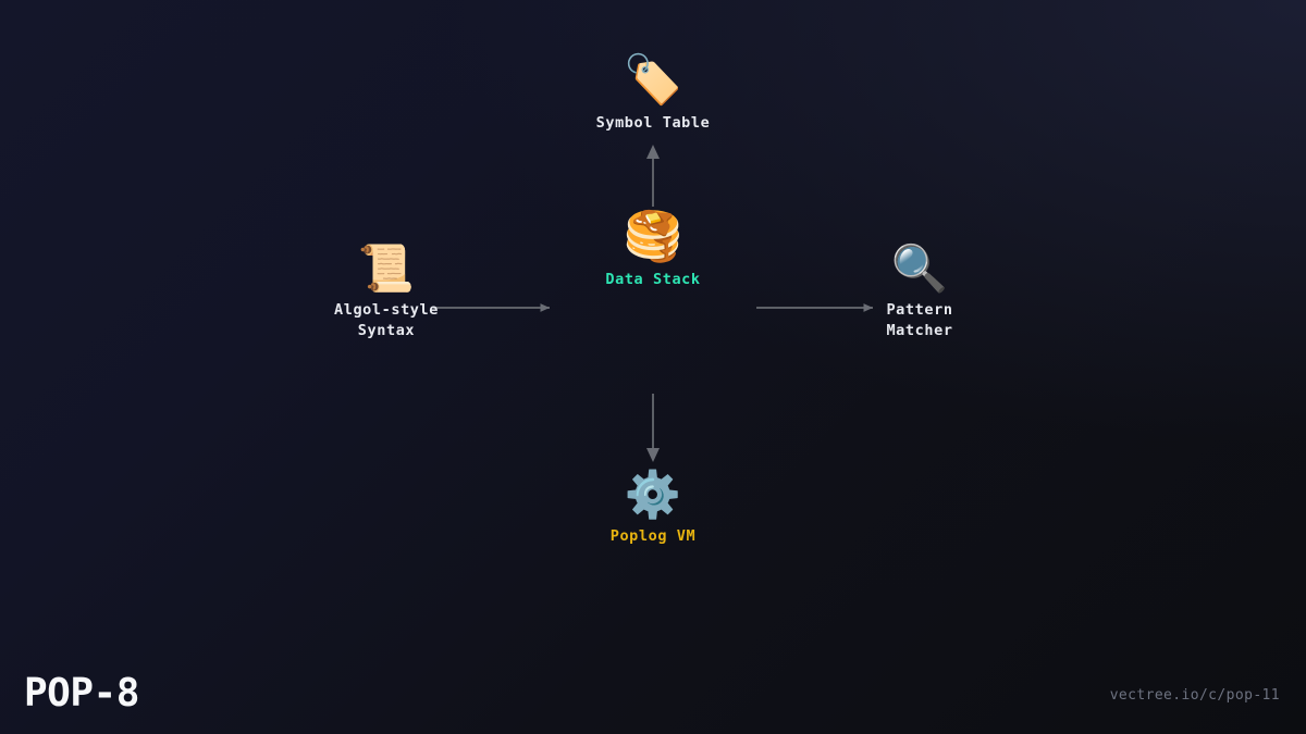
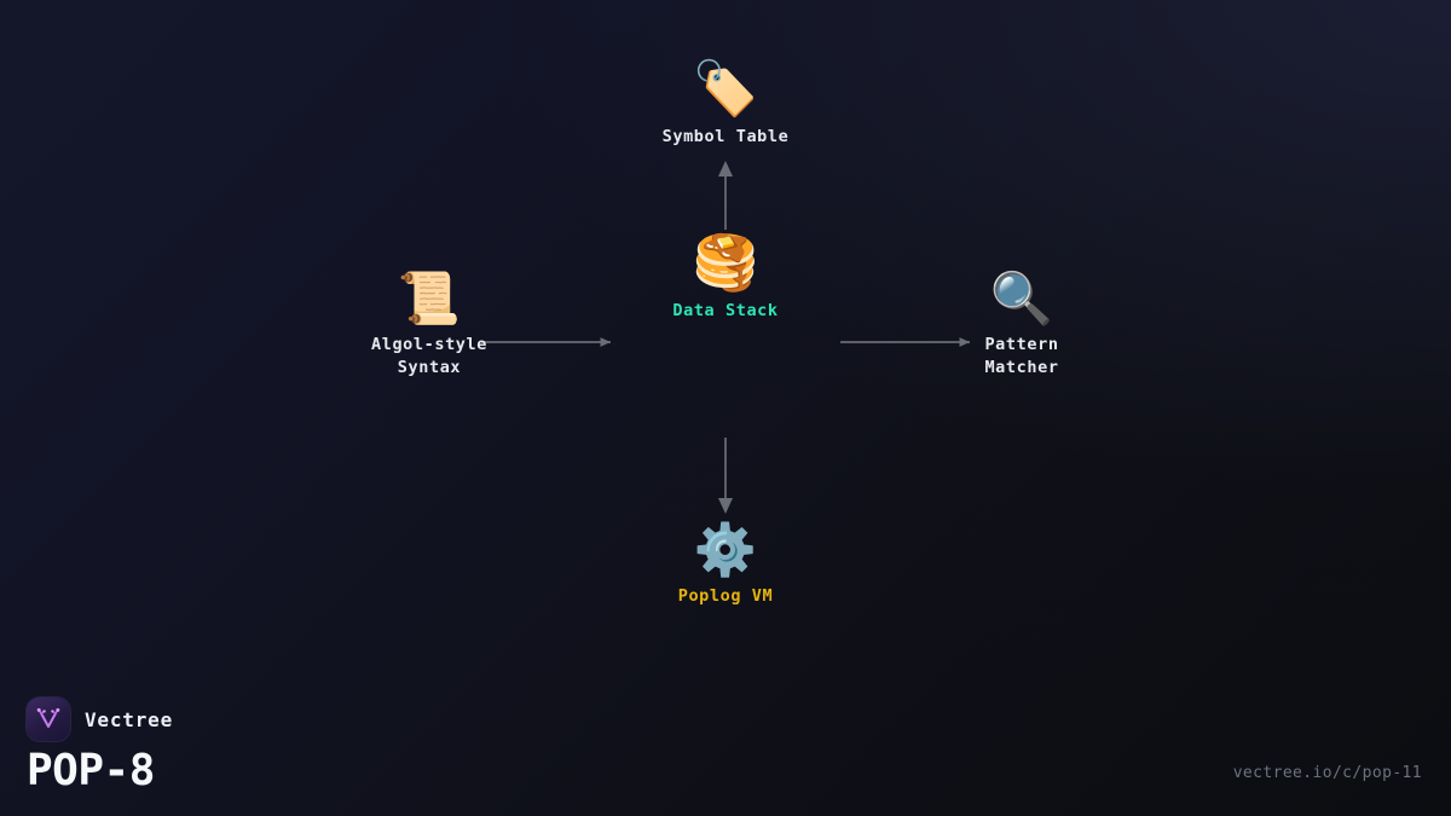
  🏷️
  Symbol Table
  🥞
  Data Stack
  📜
  Algol-style
  Syntax
  🔍
  Pattern
  Matcher
  ⚙️
  Poplog VM
+ Vectree
  POP-8
  vectree.io/c/pop-11
